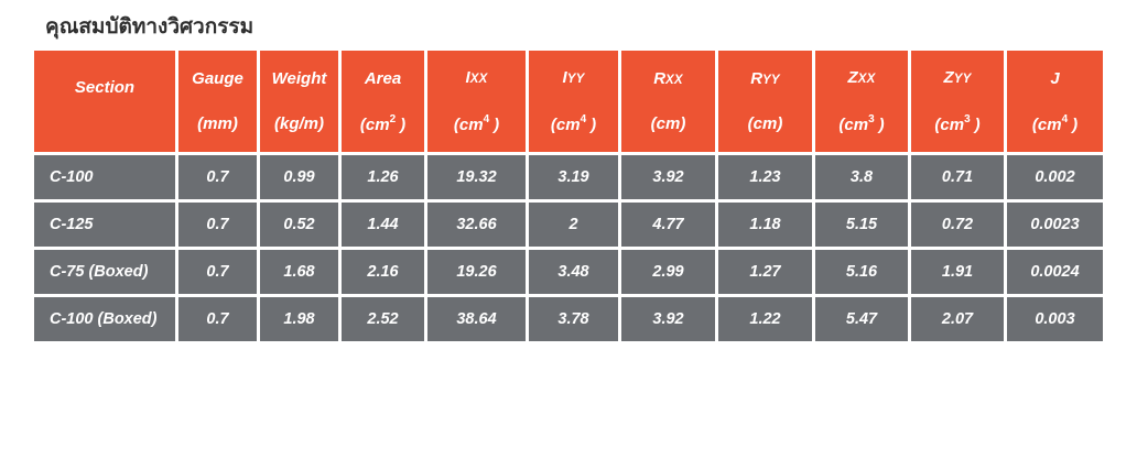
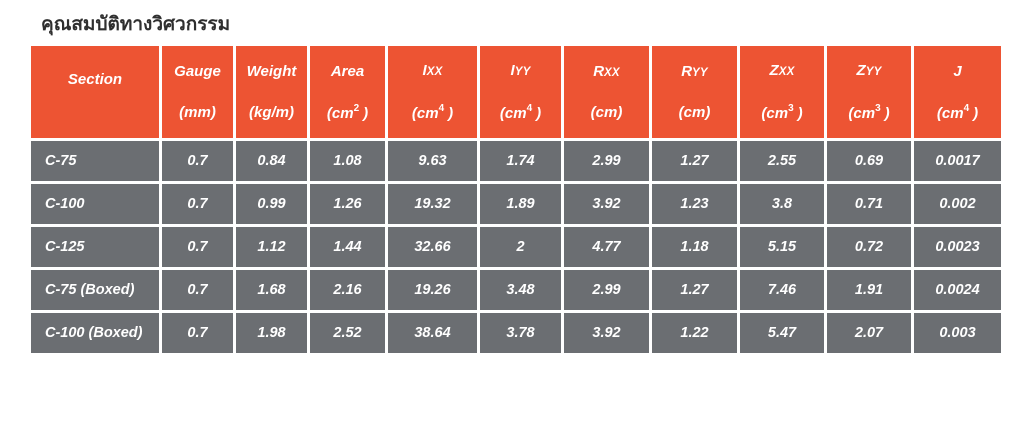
  คุณสมบัติทางวิศวกรรม
  Section	Gauge(mm)	Weight(kg/m)	Area(cm2 )	IXX(cm4 )	IYY(cm4 )	RXX(cm)	RYY(cm)	ZXX(cm3 )	ZYY(cm3 )	J(cm4 )
+ C-75	0.7	0.84	1.08	9.63	1.74	2.99	1.27	2.55	0.69	0.0017
- C-100	0.7	0.99	1.26	19.32	3.19	3.92	1.23	3.8	0.71	0.002
+ C-100	0.7	0.99	1.26	19.32	1.89	3.92	1.23	3.8	0.71	0.002
- C-125	0.7	0.52	1.44	32.66	2	4.77	1.18	5.15	0.72	0.0023
+ C-125	0.7	1.12	1.44	32.66	2	4.77	1.18	5.15	0.72	0.0023
- C-75 (Boxed)	0.7	1.68	2.16	19.26	3.48	2.99	1.27	5.16	1.91	0.0024
+ C-75 (Boxed)	0.7	1.68	2.16	19.26	3.48	2.99	1.27	7.46	1.91	0.0024
  C-100 (Boxed)	0.7	1.98	2.52	38.64	3.78	3.92	1.22	5.47	2.07	0.003
